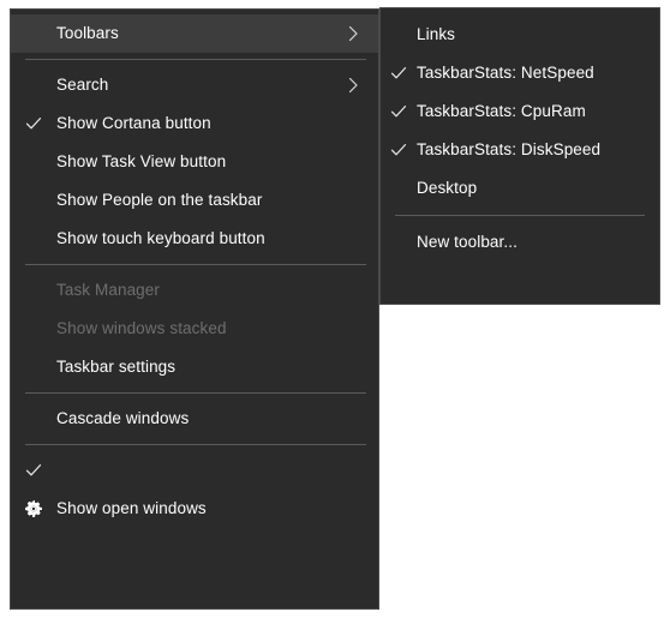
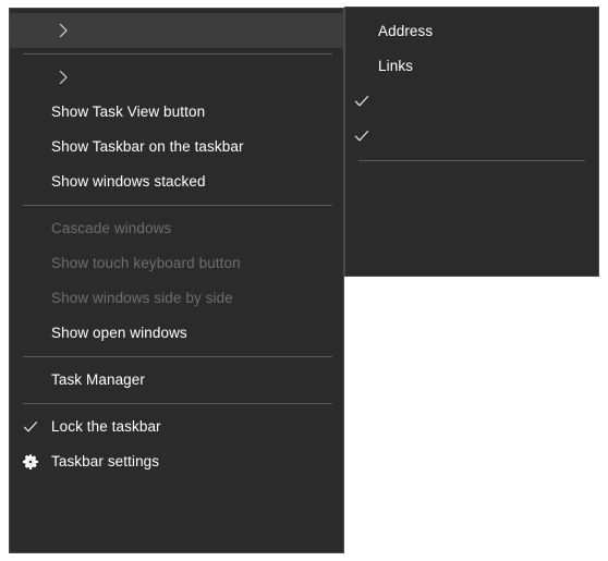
- Toolbars
- Search
- Show Cortana button
  Show Task View button
- Show People on the taskbar
+ Show Taskbar on the taskbar
- Show touch keyboard button
+ Show windows stacked
- Task Manager
+ Cascade windows
- Show windows stacked
+ Show touch keyboard button
+ Show windows side by side
- Taskbar settings
+ Show open windows
- Cascade windows
+ Task Manager
+ Lock the taskbar
- Show open windows
+ Taskbar settings
+ Address
  Links
- TaskbarStats: NetSpeed
- TaskbarStats: CpuRam
- TaskbarStats: DiskSpeed
- Desktop
- New toolbar...
